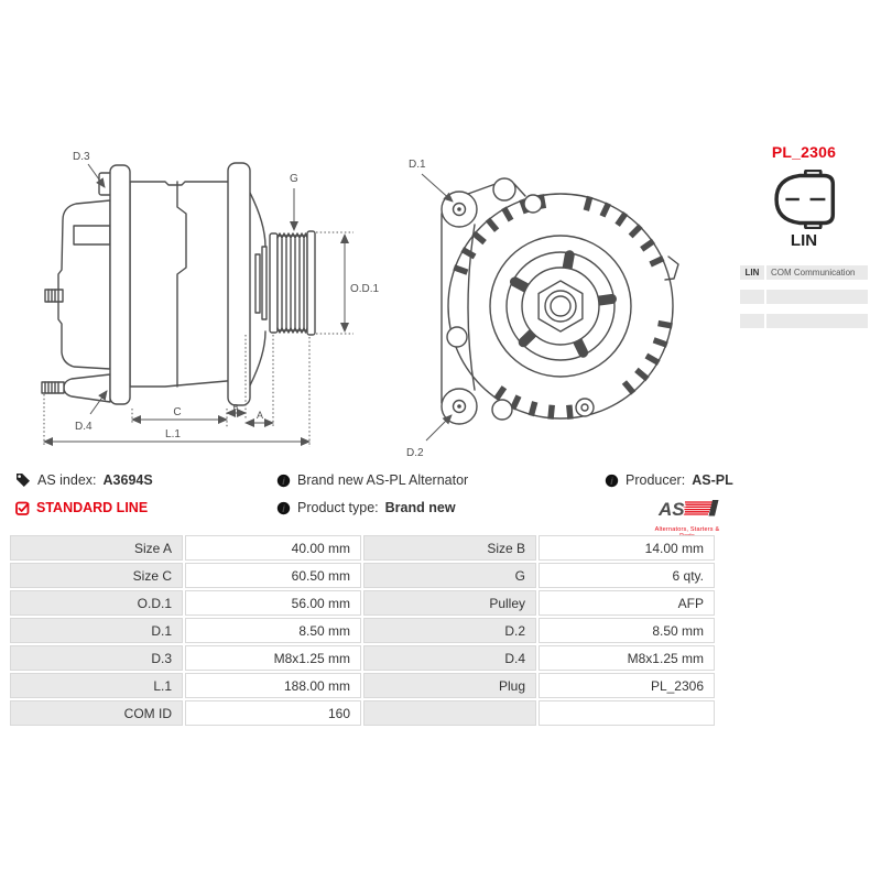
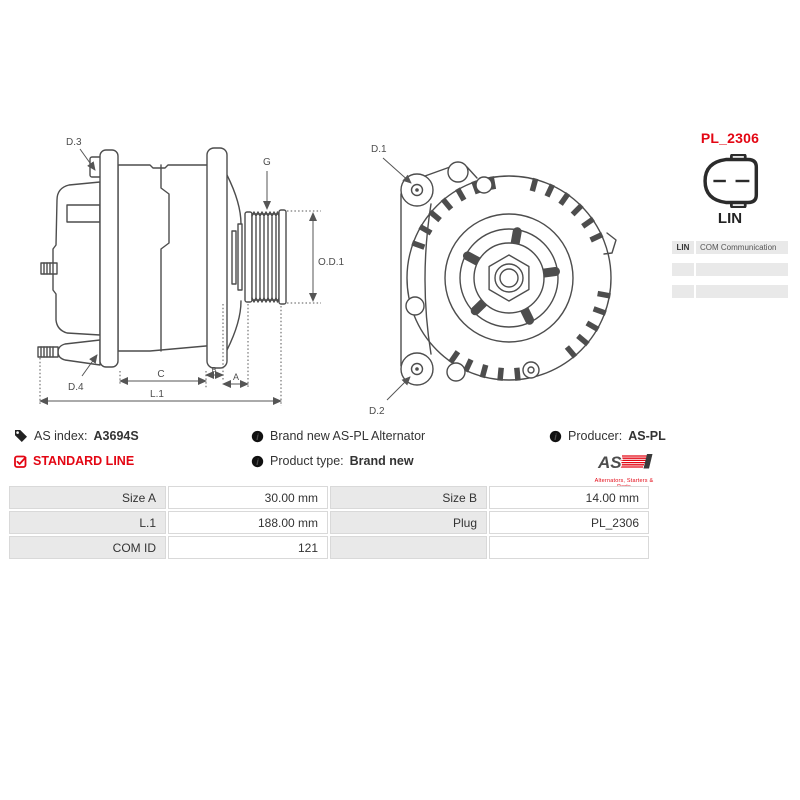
  D.3
  G
  O.D.1
  D.4
  C
  B
  A
  L.1
  D.1
  D.2
  PL_2306
  LIN
  LIN
  COM Communication
  AS index:
  A3694S
  STANDARD LINE
  i
  Brand new AS-PL Alternator
  i
  Product type:
  Brand new
  i
  Producer:
  AS-PL
  AS
- Size A	40.00 mm	Size B	14.00 mm
+ Size A	30.00 mm	Size B	14.00 mm
- Size C	60.50 mm	G	6 qty.
- O.D.1	56.00 mm	Pulley	AFP
- D.1	8.50 mm	D.2	8.50 mm
- D.3	M8x1.25 mm	D.4	M8x1.25 mm
  L.1	188.00 mm	Plug	PL_2306
- COM ID	160
+ COM ID	121
